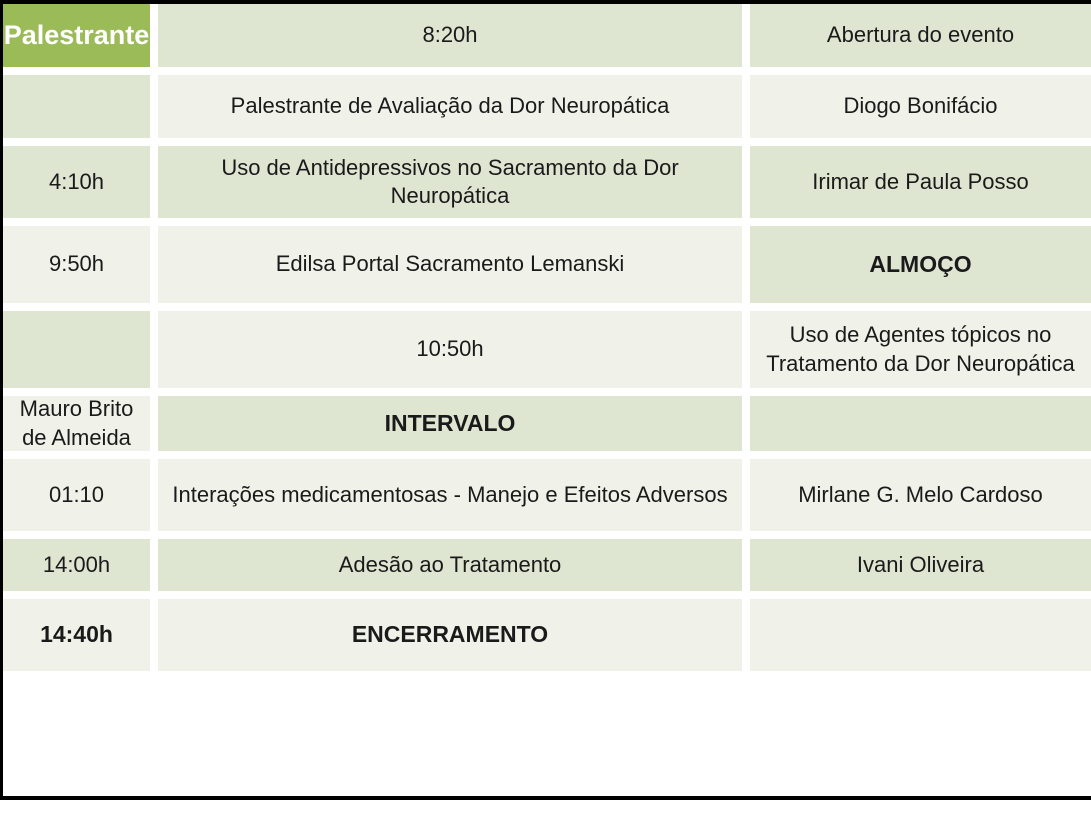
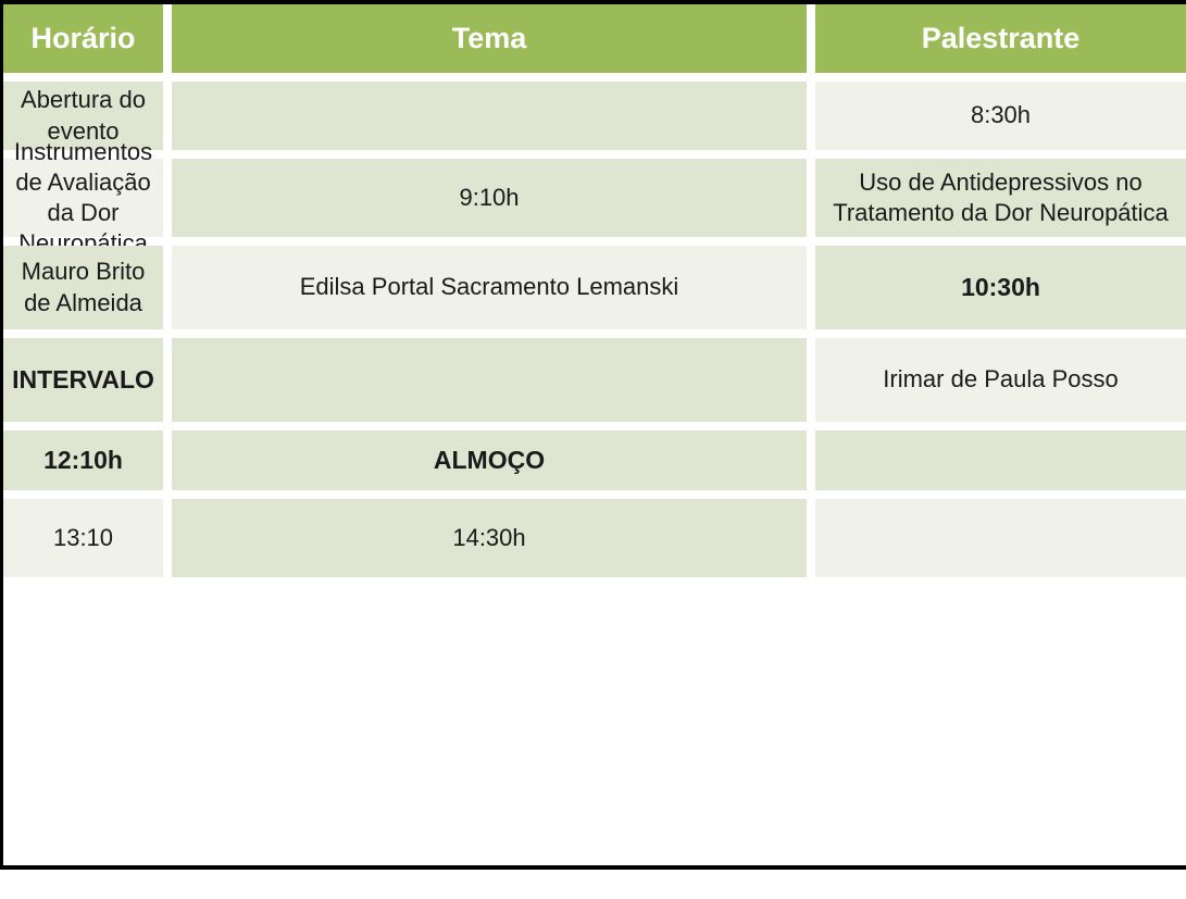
+ Horário
+ Tema
  Palestrante
- 8:20h
  Abertura do evento
+ 8:30h
- Palestrante de Avaliação da Dor Neuropática
+ Instrumentos de Avaliação da Dor Neuropática
- Diogo Bonifácio
- 4:10h
+ 9:10h
- Uso de Antidepressivos no Sacramento da Dor Neuropática
+ Uso de Antidepressivos no Tratamento da Dor Neuropática
- Irimar de Paula Posso
+ Mauro Brito de Almeida
- 9:50h
  Edilsa Portal Sacramento Lemanski
+ 10:30h
- ALMOÇO
+ INTERVALO
- 10:50h
- Uso de Agentes tópicos no Tratamento da Dor Neuropática
- Mauro Brito de Almeida
+ Irimar de Paula Posso
+ 12:10h
- INTERVALO
+ ALMOÇO
- 01:10
+ 13:10
- Interações medicamentosas - Manejo e Efeitos Adversos
- Mirlane G. Melo Cardoso
- 14:00h
+ 14:30h
- Adesão ao Tratamento
- Ivani Oliveira
- 14:40h
- ENCERRAMENTO
